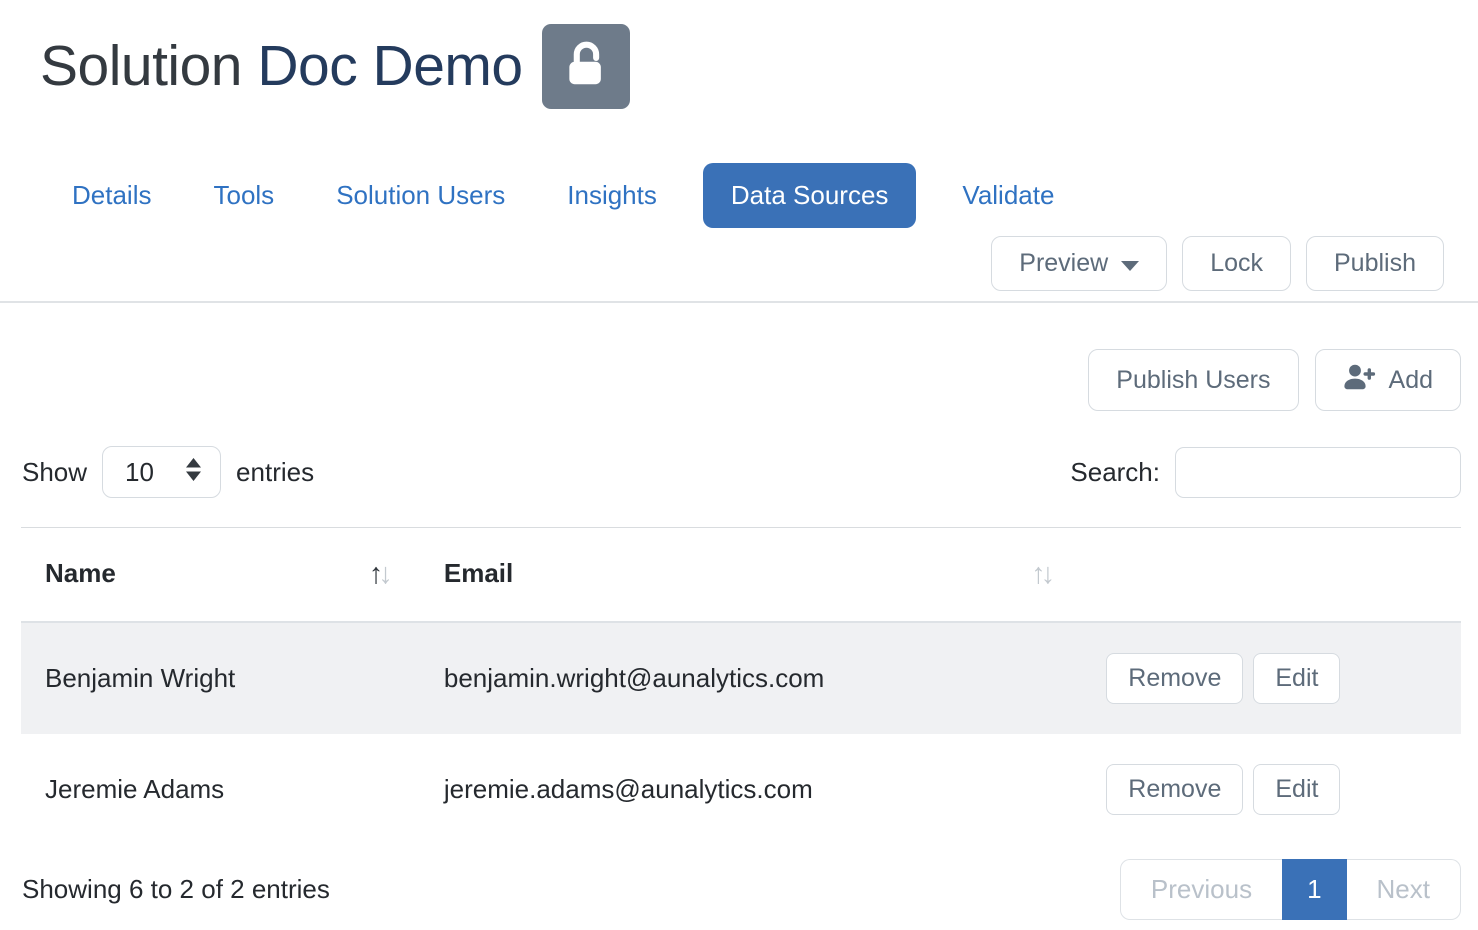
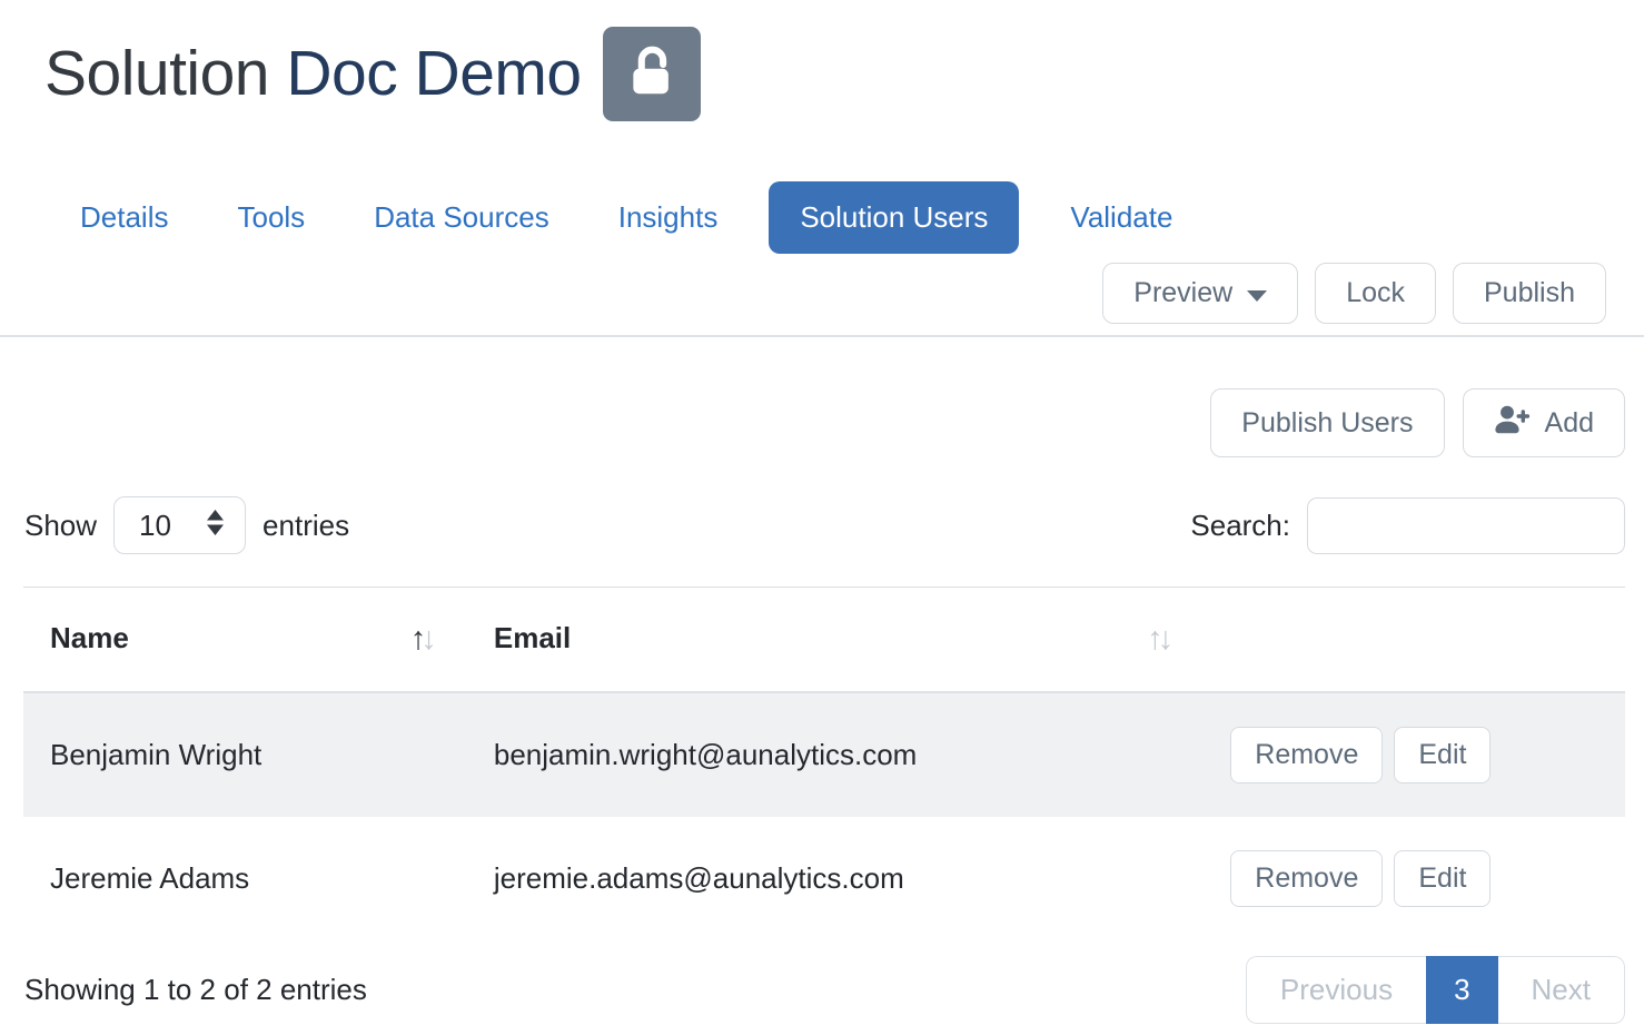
  Solution Doc Demo
  Details
  Tools
- Solution Users
+ Data Sources
  Insights
- Data Sources
+ Solution Users
  Validate
  Preview
  Lock
  Publish
  Publish Users
  Add
  Show
  10
  entries
  Search:
  Name ↑↓	Email ↑↓
  Benjamin Wright	benjamin.wright@aunalytics.com	Remove Edit
  Jeremie Adams	jeremie.adams@aunalytics.com	Remove Edit
- Showing 6 to 2 of 2 entries
+ Showing 1 to 2 of 2 entries
  Previous
- 1
+ 3
  Next
